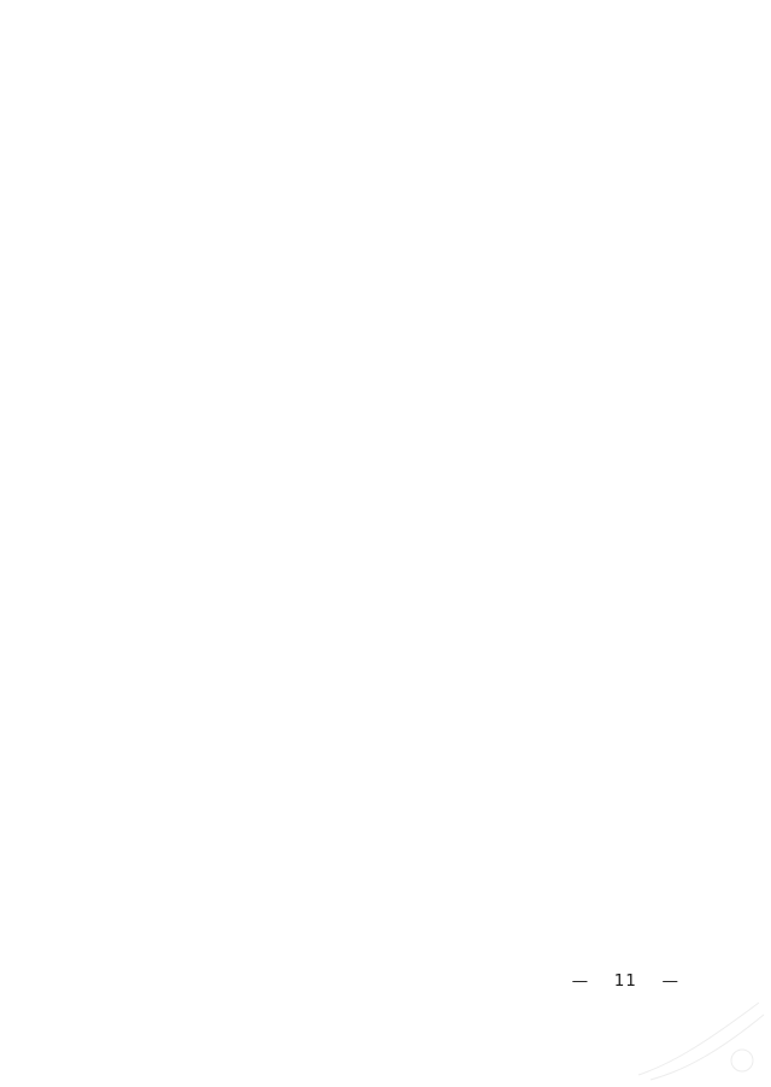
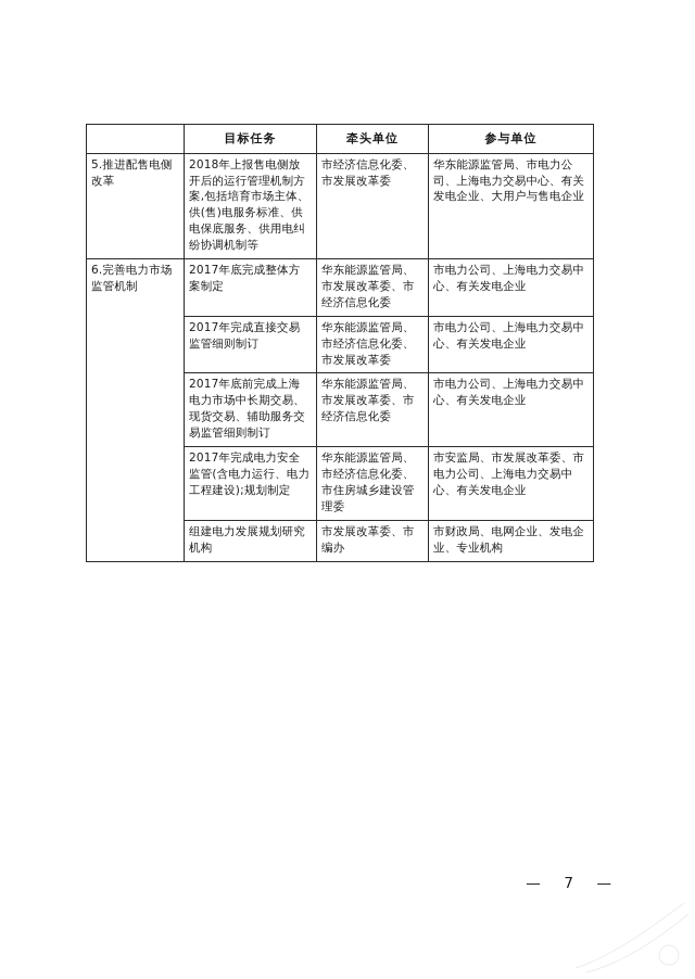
+ 	目标任务	牵头单位	参与单位
+ 5.推进配售电侧改革	2018年上报售电侧放开后的运行管理机制方案,包括培育市场主体、供(售)电服务标准、供电保底服务、供用电纠纷协调机制等	市经济信息化委、市发展改革委	华东能源监管局、市电力公司、上海电力交易中心、有关发电企业、大用户与售电企业
+ 6.完善电力市场监管机制	2017年底完成整体方案制定	华东能源监管局、市发展改革委、市经济信息化委	市电力公司、上海电力交易中心、有关发电企业
+ 2017年完成直接交易监管细则制订	华东能源监管局、市经济信息化委、市发展改革委	市电力公司、上海电力交易中心、有关发电企业
+ 2017年底前完成上海电力市场中长期交易、现货交易、辅助服务交易监管细则制订	华东能源监管局、市发展改革委、市经济信息化委	市电力公司、上海电力交易中心、有关发电企业
+ 2017年完成电力安全监管(含电力运行、电力工程建设);规划制定	华东能源监管局、市经济信息化委、市住房城乡建设管理委	市安监局、市发展改革委、市电力公司、上海电力交易中心、有关发电企业
+ 组建电力发展规划研究机构	市发展改革委、市编办	市财政局、电网企业、发电企业、专业机构
- — 11 —
+ — 7 —
